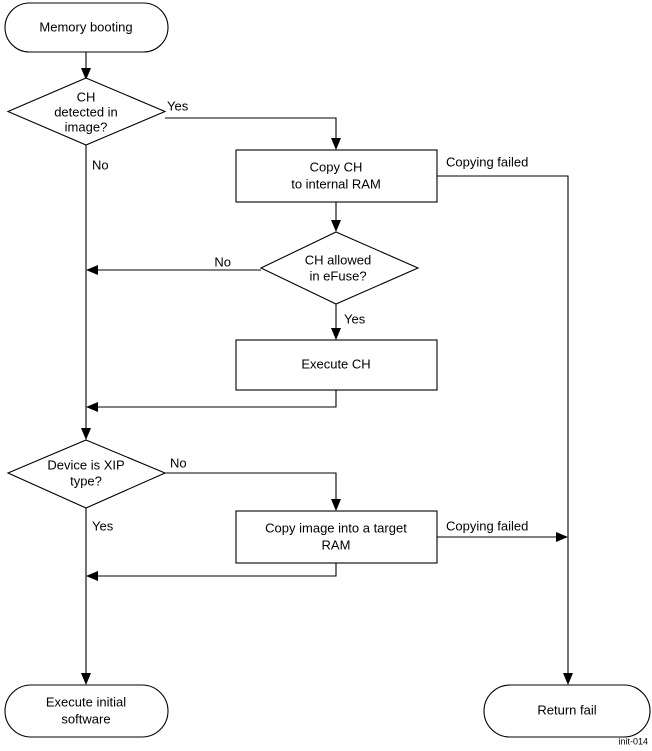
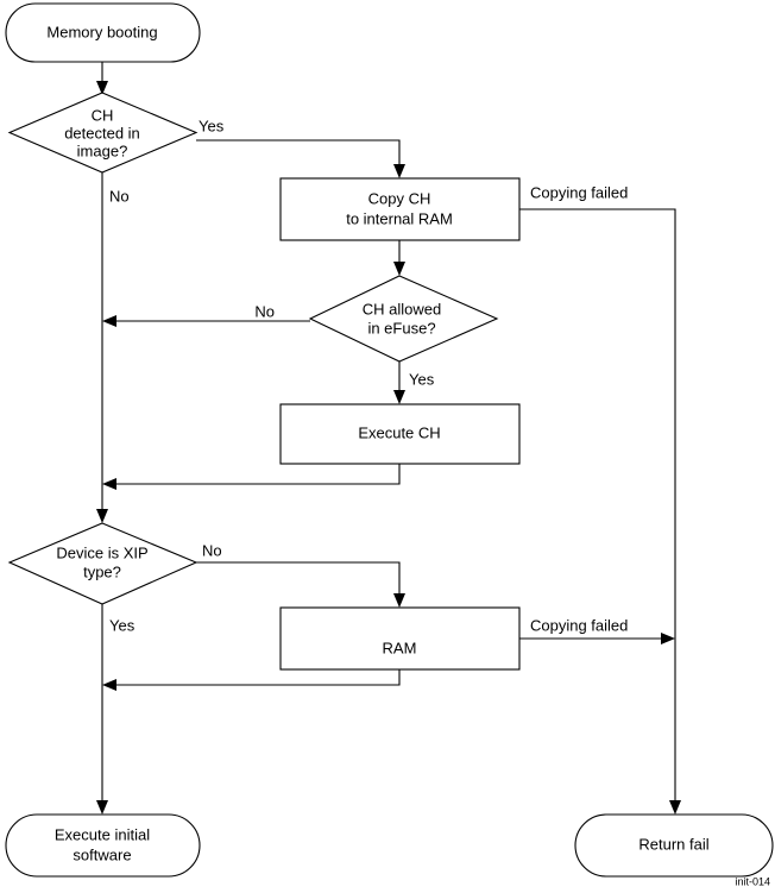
  Memory booting
  CH
  detected in
  image?
  Copy CH
  to internal RAM
  CH allowed
  in eFuse?
  Execute CH
  Device is XIP
  type?
- Copy image into a target
  RAM
  Execute initial
  software
  Return fail
  Yes
  No
  Copying failed
  No
  Yes
  No
  Yes
  Copying failed
  init-014
